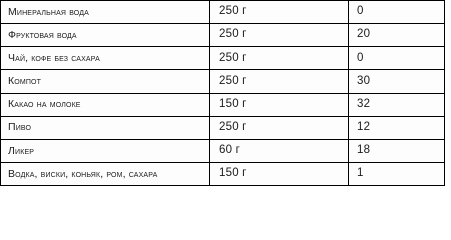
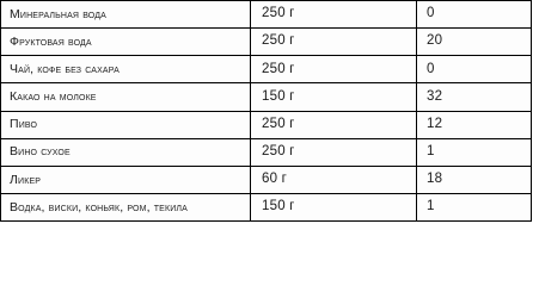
  Минеральная вода	250 г	0
  Фруктовая вода	250 г	20
  Чай, кофе без сахара	250 г	0
- Компот	250 г	30
  Какао на молоке	150 г	32
  Пиво	250 г	12
+ Вино сухое	250 г	1
  Ликер	60 г	18
- Водка, виски, коньяк, ром, сахара	150 г	1
+ Водка, виски, коньяк, ром, текила	150 г	1
